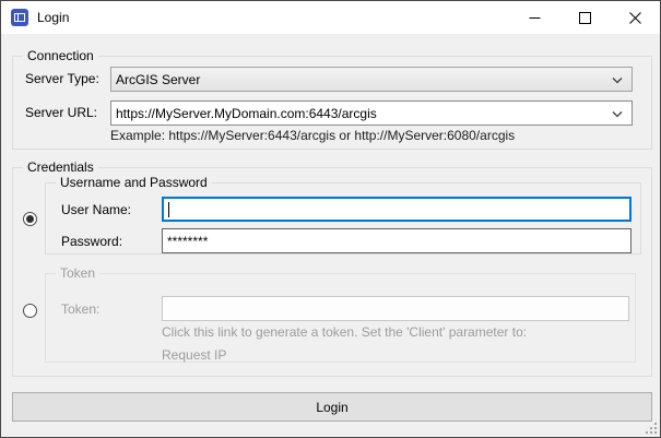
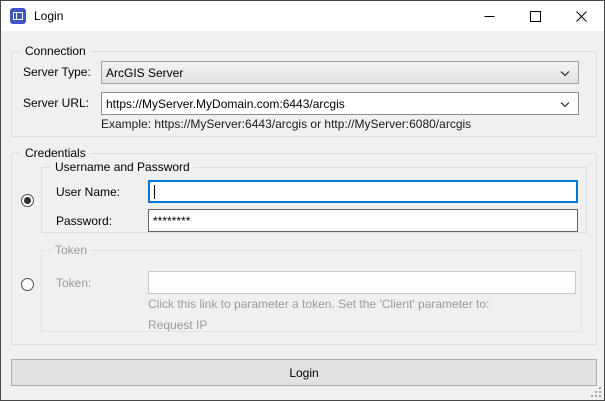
  Login
  Connection
  Server Type:
  ArcGIS Server
  Server URL:
  https://MyServer.MyDomain.com:6443/arcgis
  Example: https://MyServer:6443/arcgis or http://MyServer:6080/arcgis
  Credentials
  Username and Password
  User Name:
  Password:
  ********
  Token
  Token:
- Click this link to generate a token. Set the 'Client' parameter to:
+ Click this link to parameter a token. Set the 'Client' parameter to:
  Request IP
  Login
